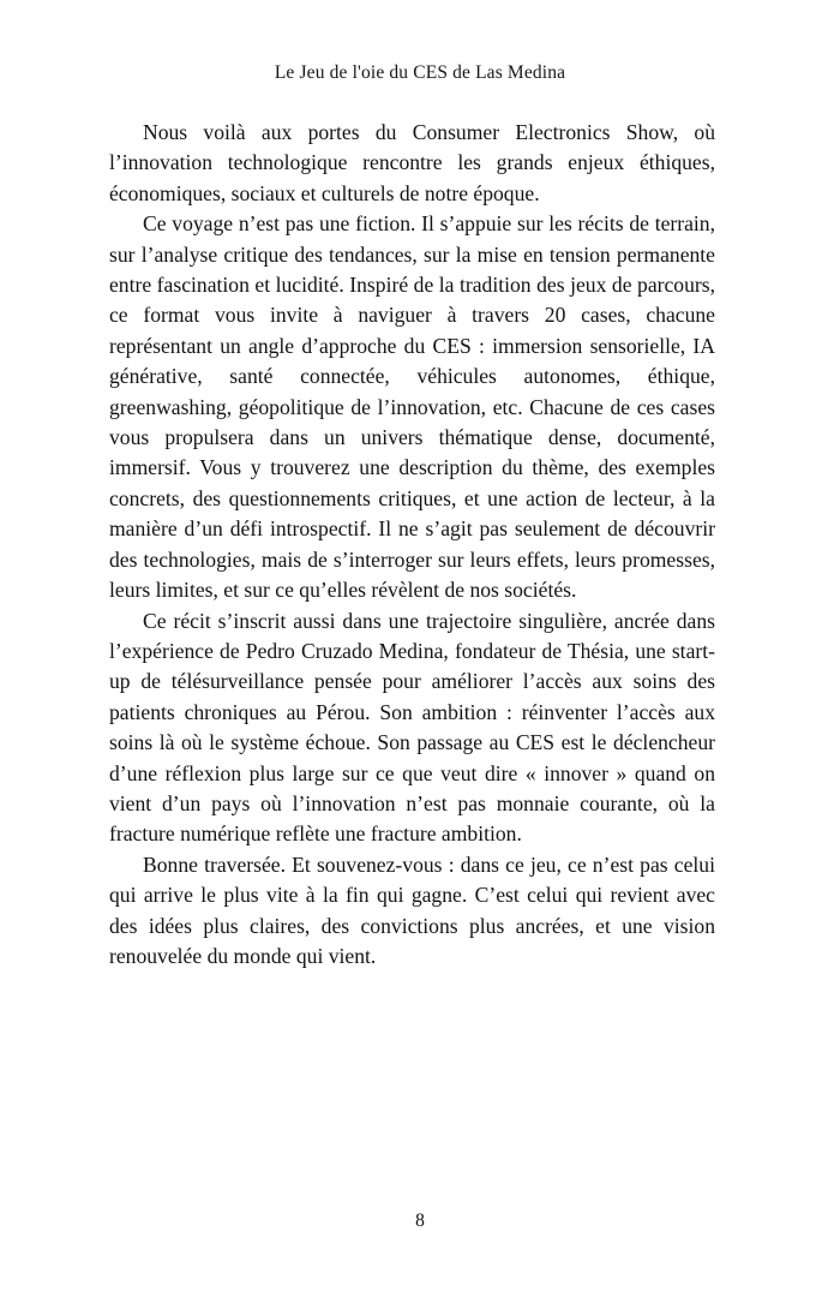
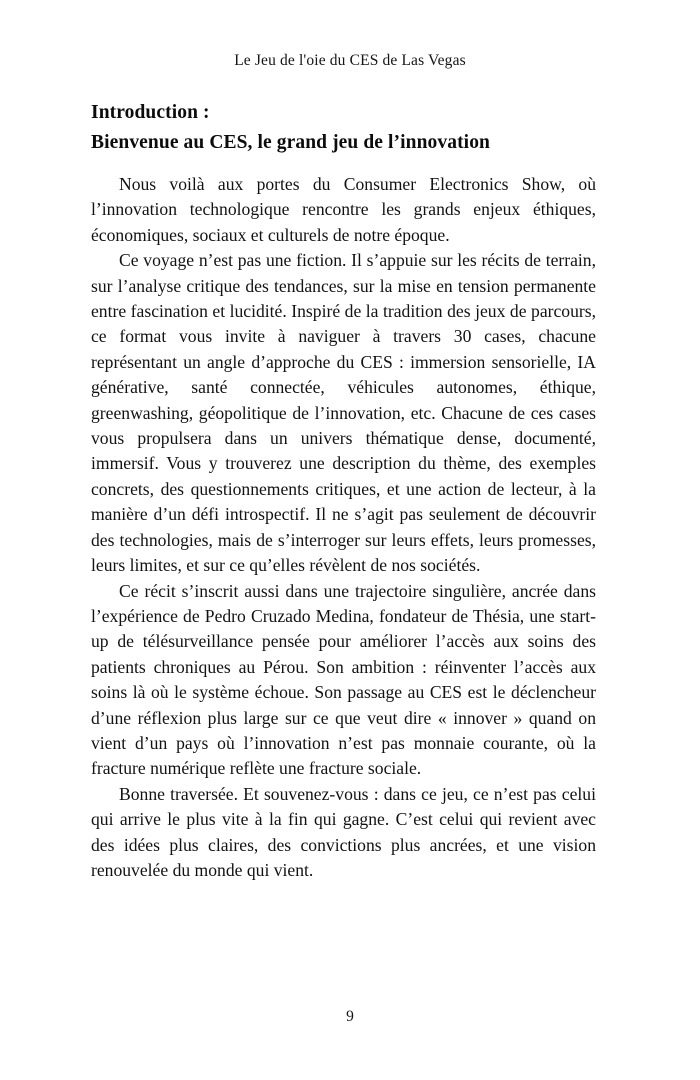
- Le Jeu de l'oie du CES de Las Medina
+ Le Jeu de l'oie du CES de Las Vegas
+ Introduction :
+ Bienvenue au CES, le grand jeu de l’innovation
  Nous voilà aux portes du Consumer Electronics Show, où l’innovation technologique rencontre les grands enjeux éthiques, économiques, sociaux et culturels de notre époque.
- Ce voyage n’est pas une fiction. Il s’appuie sur les récits de terrain, sur l’analyse critique des tendances, sur la mise en tension permanente entre fascination et lucidité. Inspiré de la tradition des jeux de parcours, ce format vous invite à naviguer à travers 20 cases, chacune représentant un angle d’approche du CES : immersion sensorielle, IA générative, santé connectée, véhicules autonomes, éthique, greenwashing, géopolitique de l’innovation, etc. Chacune de ces cases vous propulsera dans un univers thématique dense, documenté, immersif. Vous y trouverez une description du thème, des exemples concrets, des questionnements critiques, et une action de lecteur, à la manière d’un défi introspectif. Il ne s’agit pas seulement de découvrir des technologies, mais de s’interroger sur leurs effets, leurs promesses, leurs limites, et sur ce qu’elles révèlent de nos sociétés.
+ Ce voyage n’est pas une fiction. Il s’appuie sur les récits de terrain, sur l’analyse critique des tendances, sur la mise en tension permanente entre fascination et lucidité. Inspiré de la tradition des jeux de parcours, ce format vous invite à naviguer à travers 30 cases, chacune représentant un angle d’approche du CES : immersion sensorielle, IA générative, santé connectée, véhicules autonomes, éthique, greenwashing, géopolitique de l’innovation, etc. Chacune de ces cases vous propulsera dans un univers thématique dense, documenté, immersif. Vous y trouverez une description du thème, des exemples concrets, des questionnements critiques, et une action de lecteur, à la manière d’un défi introspectif. Il ne s’agit pas seulement de découvrir des technologies, mais de s’interroger sur leurs effets, leurs promesses, leurs limites, et sur ce qu’elles révèlent de nos sociétés.
- Ce récit s’inscrit aussi dans une trajectoire singulière, ancrée dans l’expérience de Pedro Cruzado Medina, fondateur de Thésia, une start-up de télésurveillance pensée pour améliorer l’accès aux soins des patients chroniques au Pérou. Son ambition : réinventer l’accès aux soins là où le système échoue. Son passage au CES est le déclencheur d’une réflexion plus large sur ce que veut dire « innover » quand on vient d’un pays où l’innovation n’est pas monnaie courante, où la fracture numérique reflète une fracture ambition.
+ Ce récit s’inscrit aussi dans une trajectoire singulière, ancrée dans l’expérience de Pedro Cruzado Medina, fondateur de Thésia, une start-up de télésurveillance pensée pour améliorer l’accès aux soins des patients chroniques au Pérou. Son ambition : réinventer l’accès aux soins là où le système échoue. Son passage au CES est le déclencheur d’une réflexion plus large sur ce que veut dire « innover » quand on vient d’un pays où l’innovation n’est pas monnaie courante, où la fracture numérique reflète une fracture sociale.
  Bonne traversée. Et souvenez-vous : dans ce jeu, ce n’est pas celui qui arrive le plus vite à la fin qui gagne. C’est celui qui revient avec des idées plus claires, des convictions plus ancrées, et une vision renouvelée du monde qui vient.
- 8
+ 9
